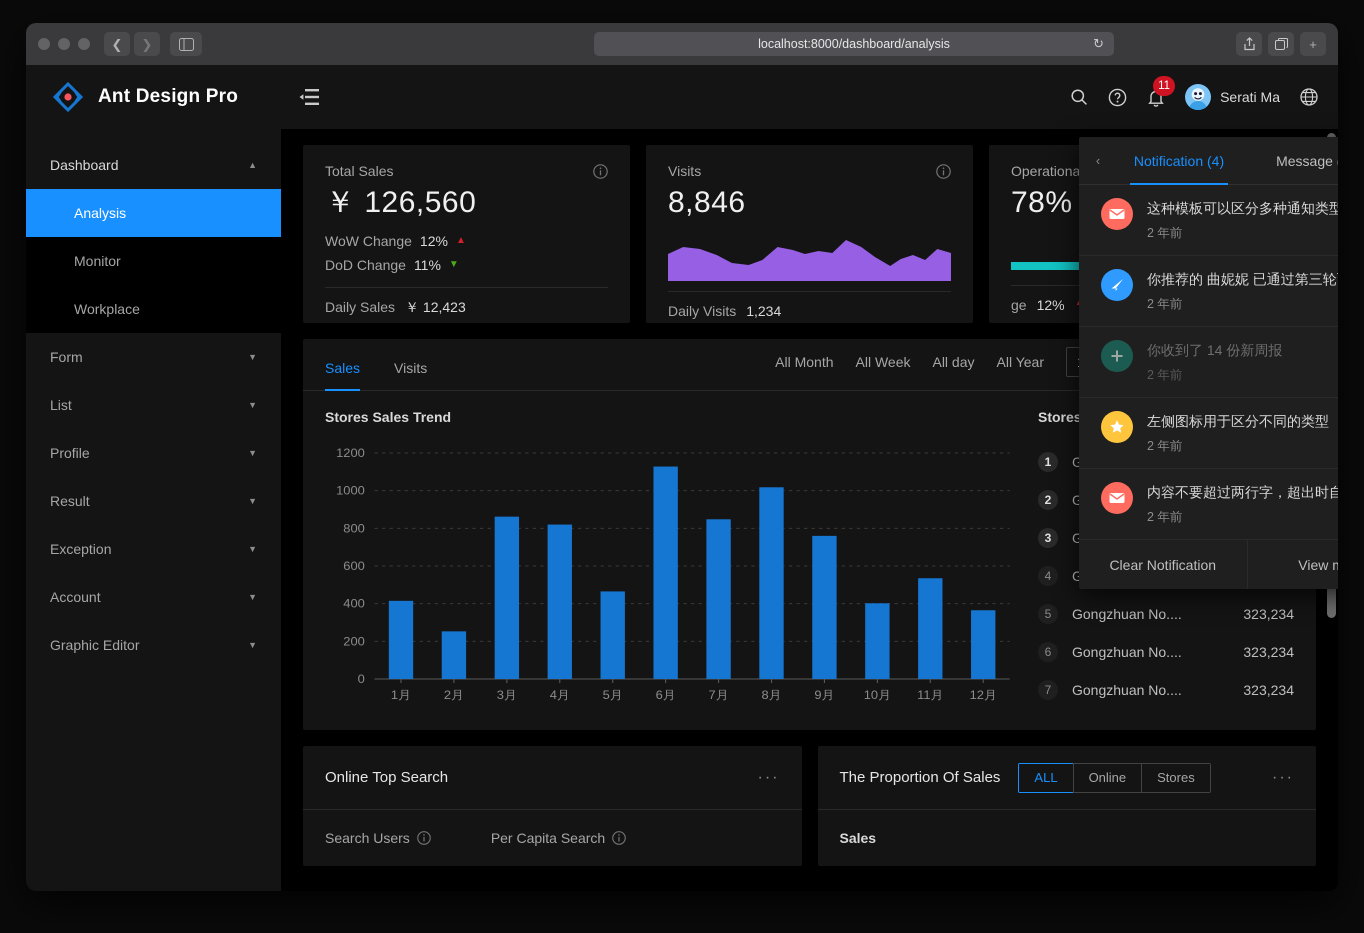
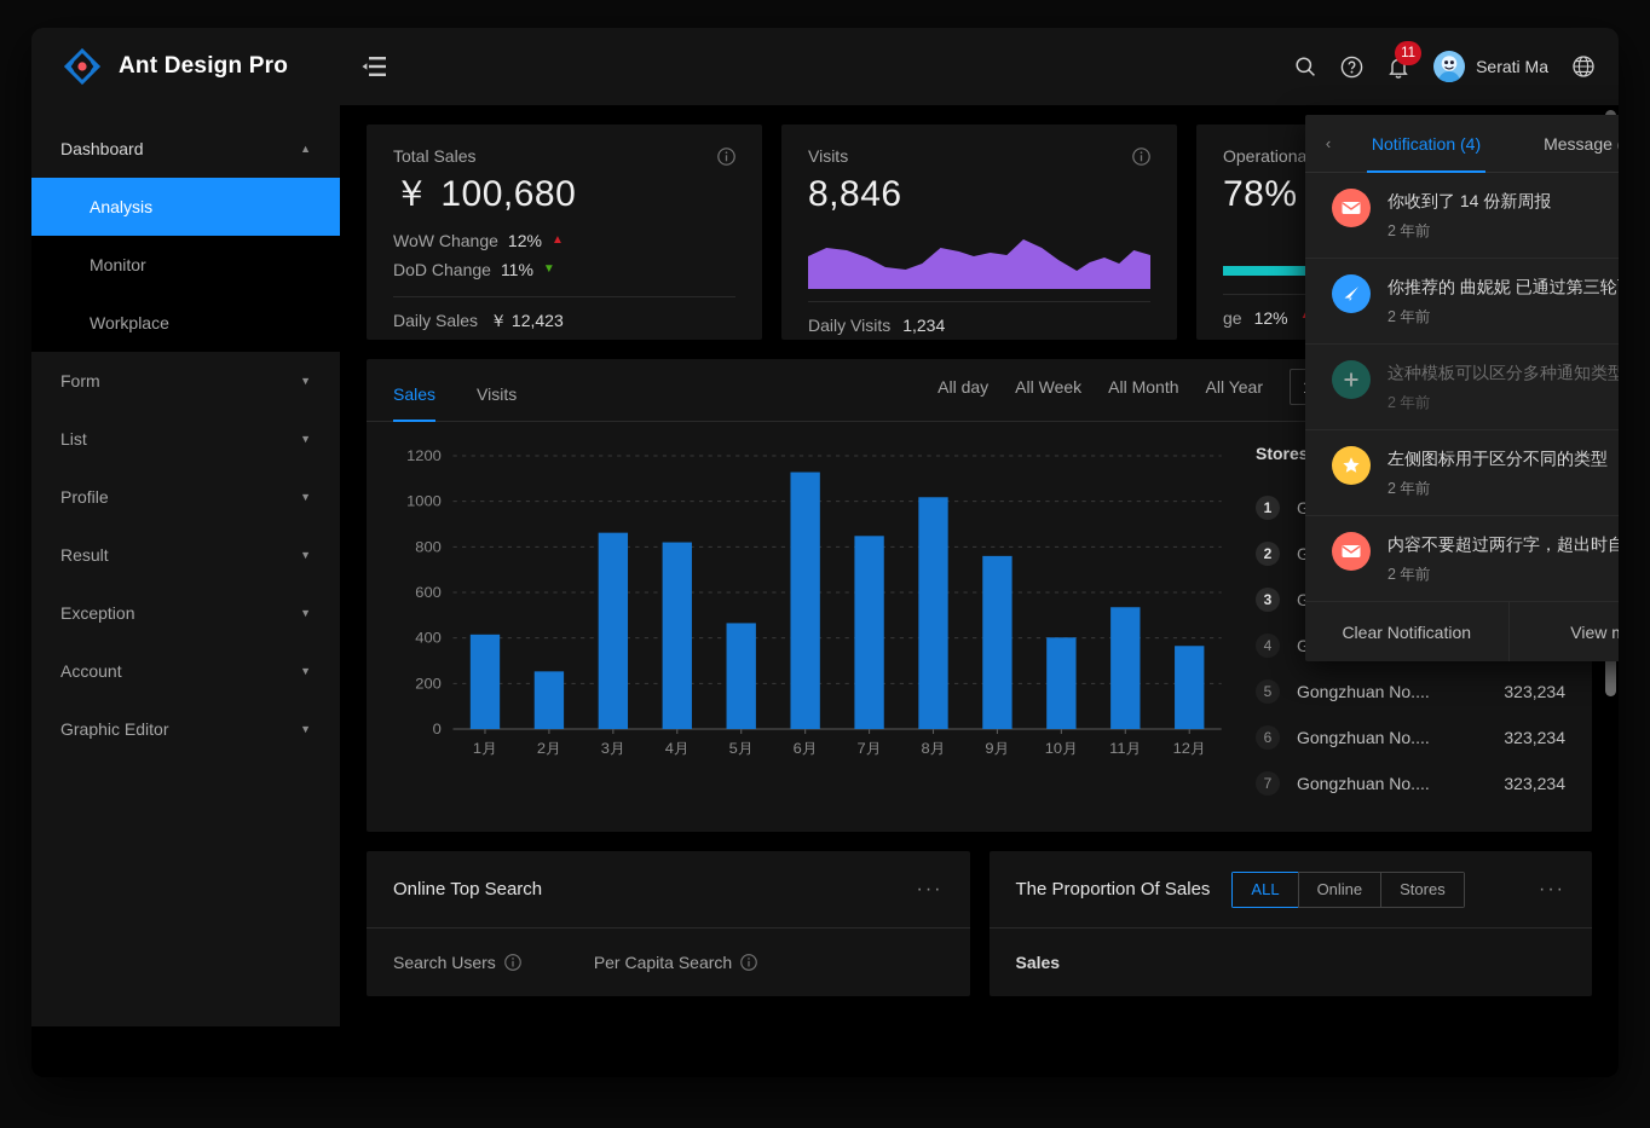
- ❮
- ❯
- localhost:8000/dashboard/analysis
- ↻
- +
  Ant Design Pro
  Dashboard
  ▲
  Analysis
  Monitor
  Workplace
  Form
  ▼
  List
  ▼
  Profile
  ▼
  Result
  ▼
  Exception
  ▼
  Account
  ▼
  Graphic Editor
  ▼
  11
  Serati Ma
  Total Sales
- ￥ 126,560
+ ￥ 100,680
  WoW Change
  12%
  ▲
  DoD Change
  11%
  ▼
  Daily Sales
  ￥ 12,423
  Visits
  8,846
  Daily Visits
  1,234
  78%
  ge
  12%
  Sales
  Visits
- All Month
+ All day
  All Week
- All day
+ All Month
  All Year
- Stores Sales Trend
  0
  200
  400
  600
  800
  1000
  1200
  1月
  2月
  3月
  4月
  5月
  6月
  7月
  8月
  9月
  10月
  11月
  12月
  1
  2
  3
  4
  5
  Gongzhuan No....
  323,234
  6
  Gongzhuan No....
  323,234
  7
  Gongzhuan No....
  323,234
  Online Top Search
  ···
  Search Users
  Per Capita Search
  The Proportion Of Sales
  ALL
  Online
  Stores
  ···
  Sales
  ‹
  Notification (4)
  Message
- 这种模板可以区分多种通知类型
+ 你收到了 14 份新周报
  2 年前
  你推荐的 曲妮妮 已通过第三轮
  2 年前
- 你收到了 14 份新周报
+ 这种模板可以区分多种通知类型
  2 年前
  左侧图标用于区分不同的类型
  2 年前
  内容不要超过两行字，超出时自
  2 年前
  Clear Notification
